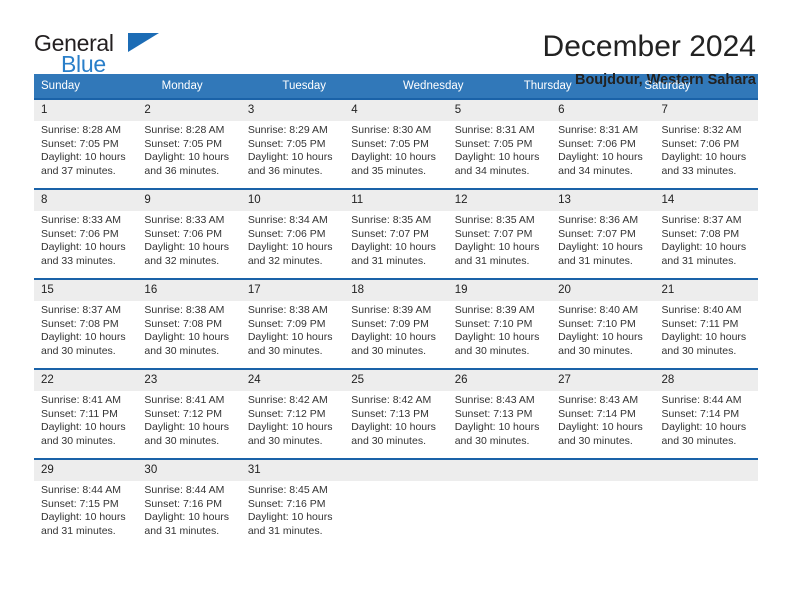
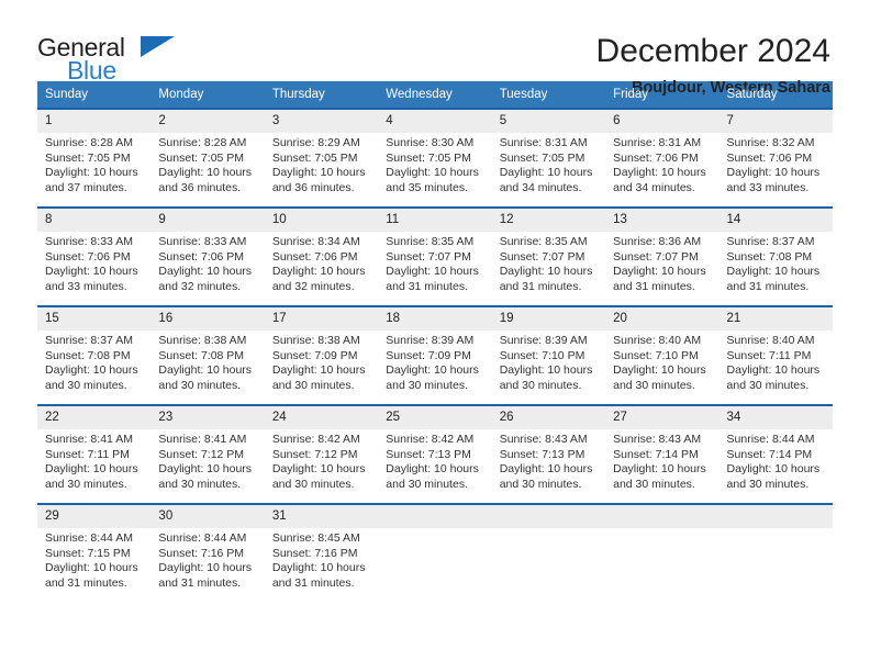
  General
  Blue
  December 2024
  Boujdour, Western Sahara
  Sunday
  Monday
- Tuesday
+ Thursday
  Wednesday
- Thursday
+ Tuesday
+ Friday
  Saturday
  1
  2
  3
  4
  5
  6
  7
  Sunrise: 8:28 AM
  Sunset: 7:05 PM
  Daylight: 10 hours
  and 37 minutes.
  Sunrise: 8:28 AM
  Sunset: 7:05 PM
  Daylight: 10 hours
  and 36 minutes.
  Sunrise: 8:29 AM
  Sunset: 7:05 PM
  Daylight: 10 hours
  and 36 minutes.
  Sunrise: 8:30 AM
  Sunset: 7:05 PM
  Daylight: 10 hours
  and 35 minutes.
  Sunrise: 8:31 AM
  Sunset: 7:05 PM
  Daylight: 10 hours
  and 34 minutes.
  Sunrise: 8:31 AM
  Sunset: 7:06 PM
  Daylight: 10 hours
  and 34 minutes.
  Sunrise: 8:32 AM
  Sunset: 7:06 PM
  Daylight: 10 hours
  and 33 minutes.
  8
  9
  10
  11
  12
  13
  14
  Sunrise: 8:33 AM
  Sunset: 7:06 PM
  Daylight: 10 hours
  and 33 minutes.
  Sunrise: 8:33 AM
  Sunset: 7:06 PM
  Daylight: 10 hours
  and 32 minutes.
  Sunrise: 8:34 AM
  Sunset: 7:06 PM
  Daylight: 10 hours
  and 32 minutes.
  Sunrise: 8:35 AM
  Sunset: 7:07 PM
  Daylight: 10 hours
  and 31 minutes.
  Sunrise: 8:35 AM
  Sunset: 7:07 PM
  Daylight: 10 hours
  and 31 minutes.
  Sunrise: 8:36 AM
  Sunset: 7:07 PM
  Daylight: 10 hours
  and 31 minutes.
  Sunrise: 8:37 AM
  Sunset: 7:08 PM
  Daylight: 10 hours
  and 31 minutes.
  15
  16
  17
  18
  19
  20
  21
  Sunrise: 8:37 AM
  Sunset: 7:08 PM
  Daylight: 10 hours
  and 30 minutes.
  Sunrise: 8:38 AM
  Sunset: 7:08 PM
  Daylight: 10 hours
  and 30 minutes.
  Sunrise: 8:38 AM
  Sunset: 7:09 PM
  Daylight: 10 hours
  and 30 minutes.
  Sunrise: 8:39 AM
  Sunset: 7:09 PM
  Daylight: 10 hours
  and 30 minutes.
  Sunrise: 8:39 AM
  Sunset: 7:10 PM
  Daylight: 10 hours
  and 30 minutes.
  Sunrise: 8:40 AM
  Sunset: 7:10 PM
  Daylight: 10 hours
  and 30 minutes.
  Sunrise: 8:40 AM
  Sunset: 7:11 PM
  Daylight: 10 hours
  and 30 minutes.
  22
  23
  24
  25
  26
  27
- 28
+ 34
  Sunrise: 8:41 AM
  Sunset: 7:11 PM
  Daylight: 10 hours
  and 30 minutes.
  Sunrise: 8:41 AM
  Sunset: 7:12 PM
  Daylight: 10 hours
  and 30 minutes.
  Sunrise: 8:42 AM
  Sunset: 7:12 PM
  Daylight: 10 hours
  and 30 minutes.
  Sunrise: 8:42 AM
  Sunset: 7:13 PM
  Daylight: 10 hours
  and 30 minutes.
  Sunrise: 8:43 AM
  Sunset: 7:13 PM
  Daylight: 10 hours
  and 30 minutes.
  Sunrise: 8:43 AM
  Sunset: 7:14 PM
  Daylight: 10 hours
  and 30 minutes.
  Sunrise: 8:44 AM
  Sunset: 7:14 PM
  Daylight: 10 hours
  and 30 minutes.
  29
  30
  31
  Sunrise: 8:44 AM
  Sunset: 7:15 PM
  Daylight: 10 hours
  and 31 minutes.
  Sunrise: 8:44 AM
  Sunset: 7:16 PM
  Daylight: 10 hours
  and 31 minutes.
  Sunrise: 8:45 AM
  Sunset: 7:16 PM
  Daylight: 10 hours
  and 31 minutes.
